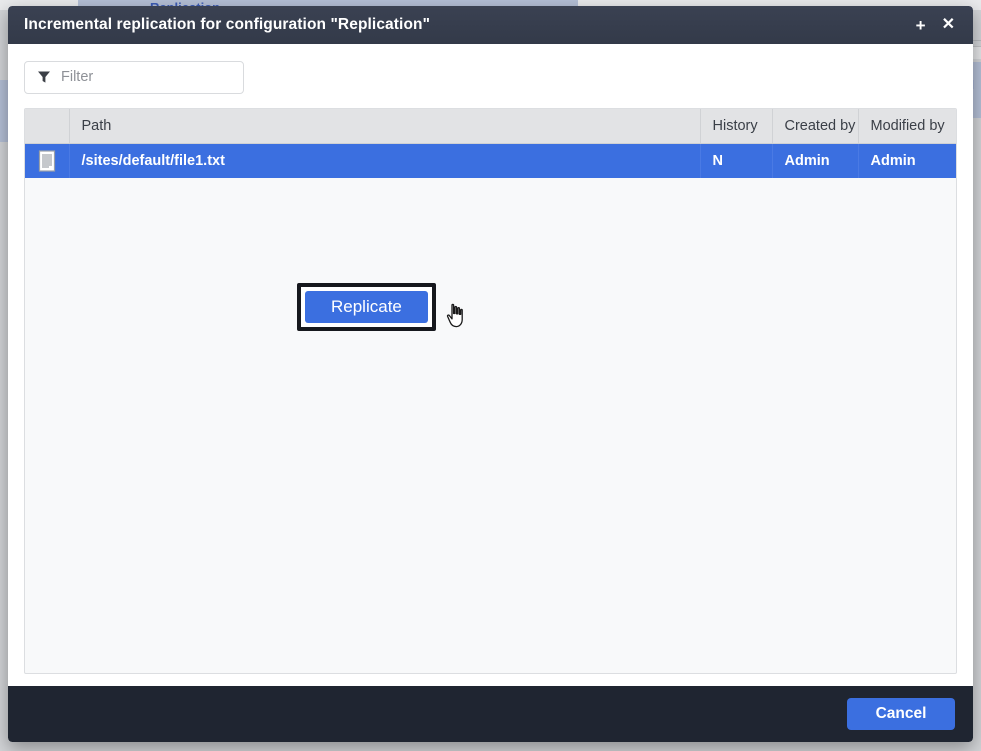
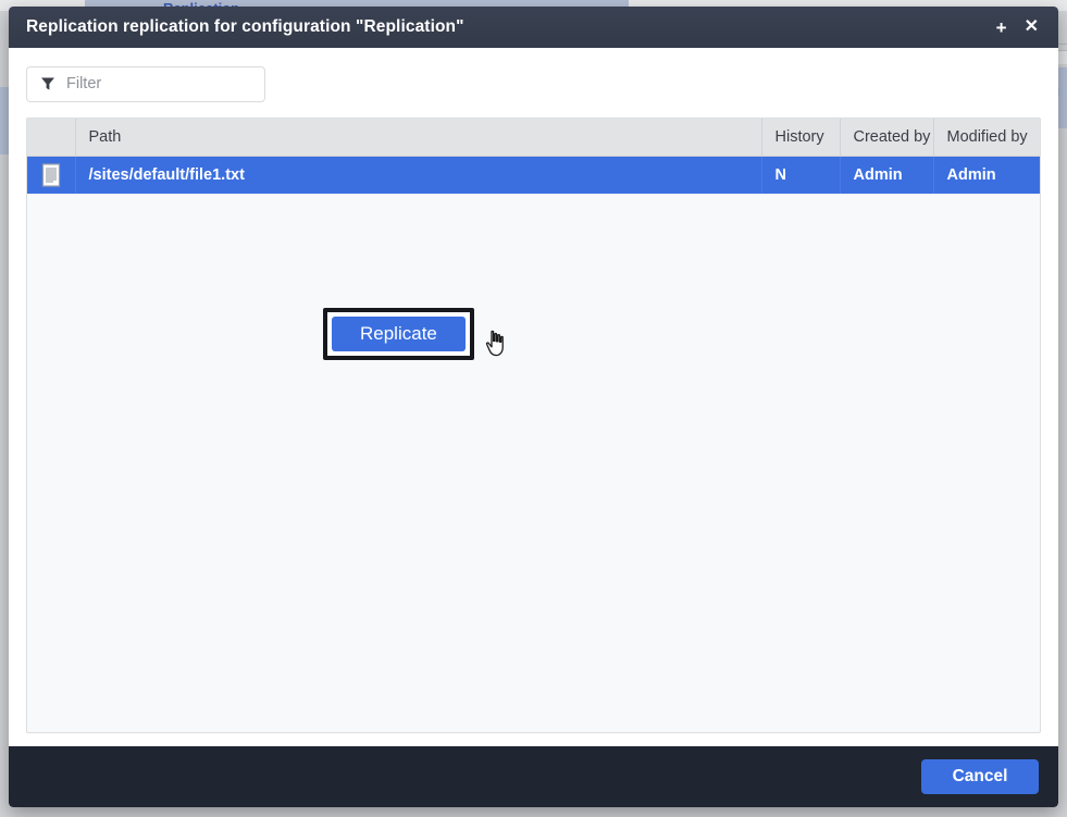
- Incremental replication for configuration "Replication"
+ Replication replication for configuration "Replication"
  +
  ✕
  Filter
  	Path	History	Created by	Modified by
  	/sites/default/file1.txt	N	Admin	Admin
  Replicate
  Cancel
